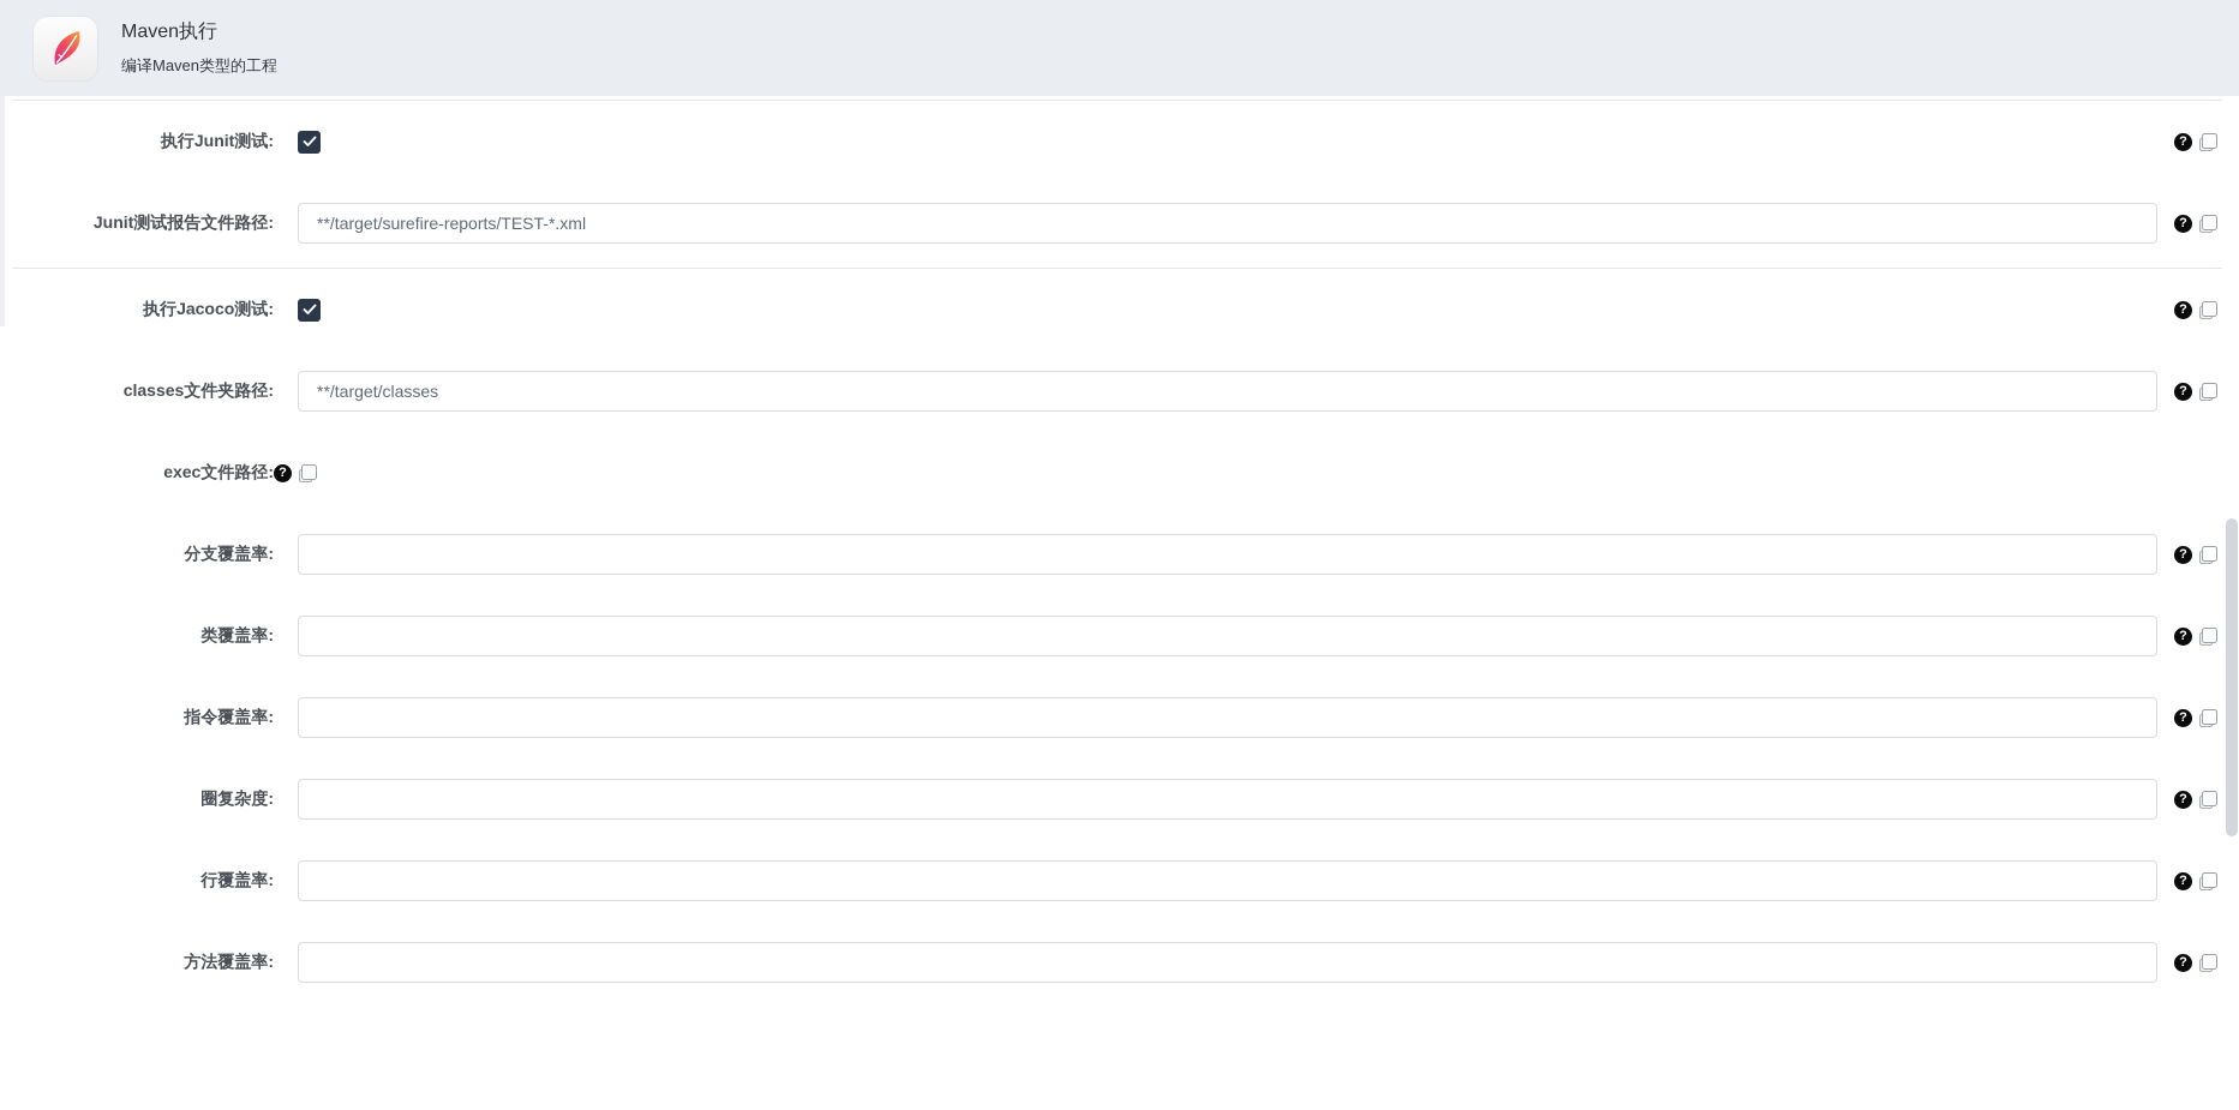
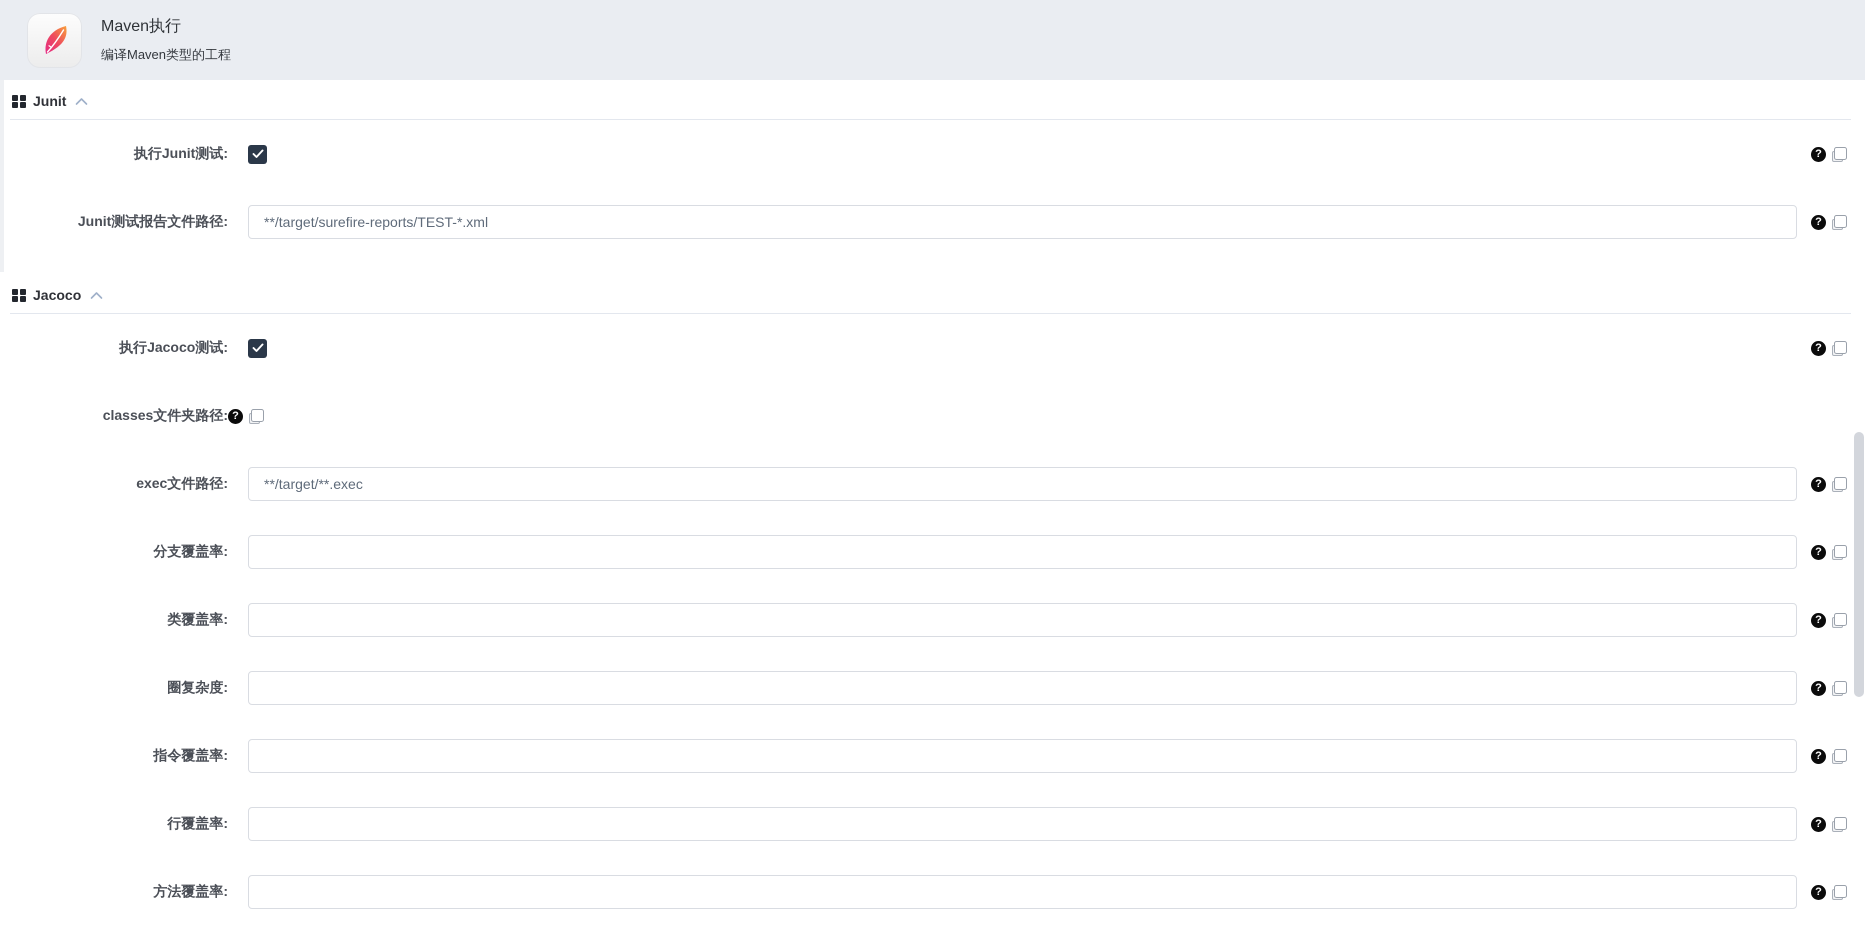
  Maven执行
  编译Maven类型的工程
+ Junit
  执行Junit测试:
  ?
  Junit测试报告文件路径:
  **/target/surefire-reports/TEST-*.xml
  ?
+ Jacoco
  执行Jacoco测试:
  ?
  classes文件夹路径:
- **/target/classes
  ?
  exec文件路径:
+ **/target/**.exec
  ?
  分支覆盖率:
  ?
  类覆盖率:
  ?
- 指令覆盖率:
+ 圈复杂度:
  ?
- 圈复杂度:
+ 指令覆盖率:
  ?
  行覆盖率:
  ?
  方法覆盖率:
  ?
